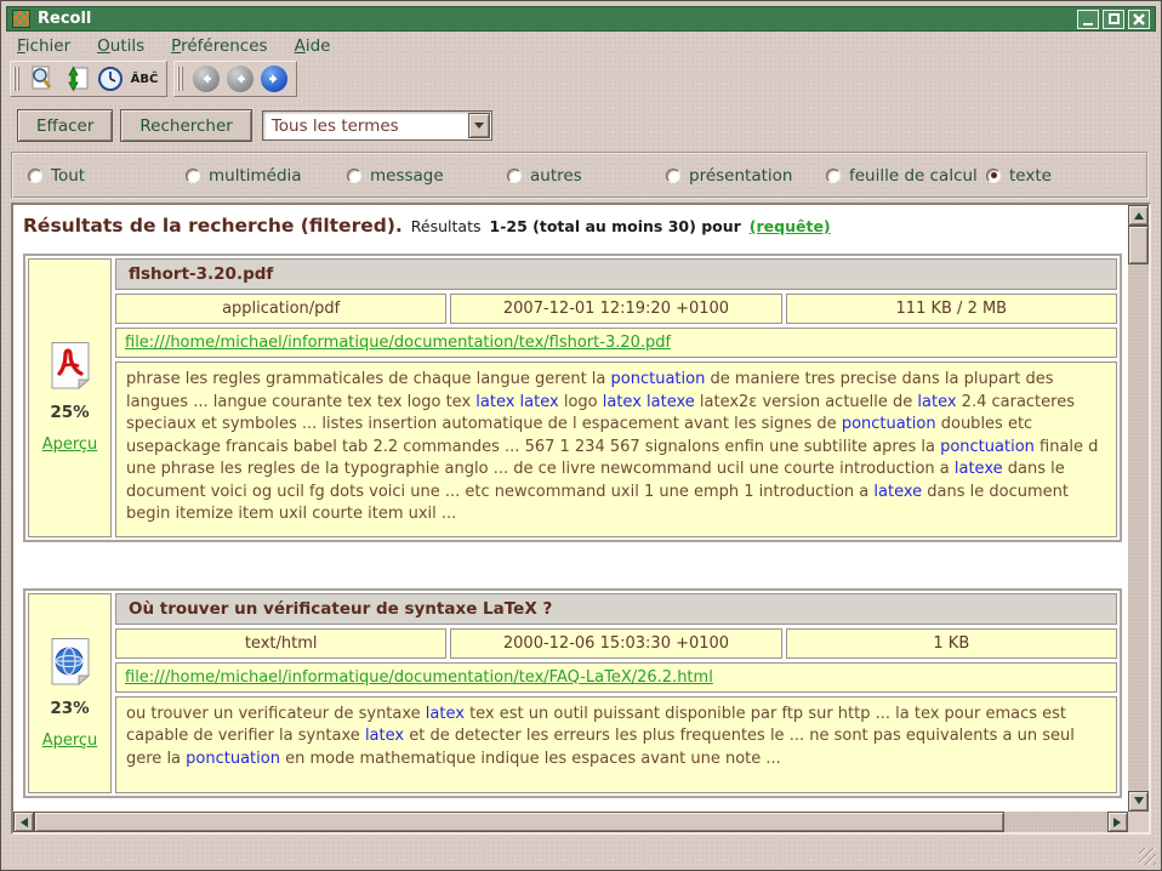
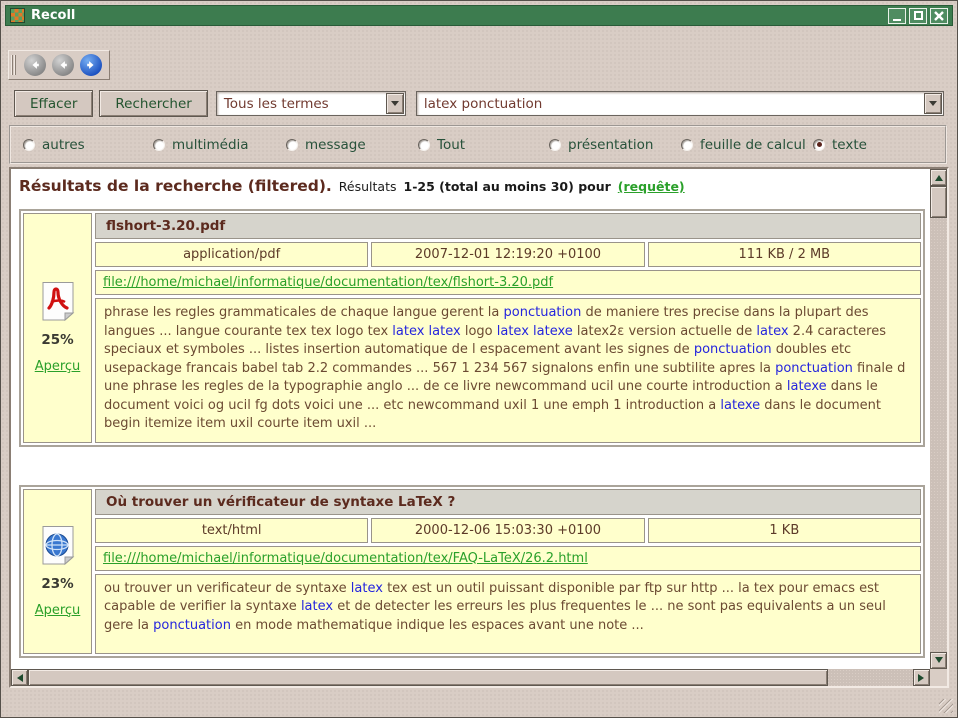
  Recoll
- Fichier
- Outils
- Préférences
- Aide
- ÂBĈ
  Effacer
  Rechercher
  Tous les termes
+ latex ponctuation
- Tout
+ autres
  multimédia
  message
- autres
+ Tout
  présentation
  feuille de calcul
  texte
  Résultats de la recherche (filtered).
  Résultats
  1-25 (total au moins 30) pour
  (requête)
  25%
  Aperçu
  flshort-3.20.pdf
  application/pdf
  2007-12-01 12:19:20 +0100
  111 KB / 2 MB
  file:///home/michael/informatique/documentation/tex/flshort-3.20.pdf
  phrase les regles grammaticales de chaque langue gerent la ponctuation de maniere tres precise dans la plupart des langues ... langue courante tex tex logo tex latex latex logo latex latexe latex2ε version actuelle de latex 2.4 caracteres speciaux et symboles ... listes insertion automatique de l espacement avant les signes de ponctuation doubles etc usepackage francais babel tab 2.2 commandes ... 567 1 234 567 signalons enfin une subtilite apres la ponctuation finale d une phrase les regles de la typographie anglo ... de ce livre newcommand ucil une courte introduction a latexe dans le document voici og ucil fg dots voici une ... etc newcommand uxil 1 une emph 1 introduction a latexe dans le document begin itemize item uxil courte item uxil ...
  23%
  Aperçu
  Où trouver un vérificateur de syntaxe LaTeX ?
  text/html
  2000-12-06 15:03:30 +0100
  1 KB
  file:///home/michael/informatique/documentation/tex/FAQ-LaTeX/26.2.html
  ou trouver un verificateur de syntaxe latex tex est un outil puissant disponible par ftp sur http ... la tex pour emacs est capable de verifier la syntaxe latex et de detecter les erreurs les plus frequentes le ... ne sont pas equivalents a un seul gere la ponctuation en mode mathematique indique les espaces avant une note ...
